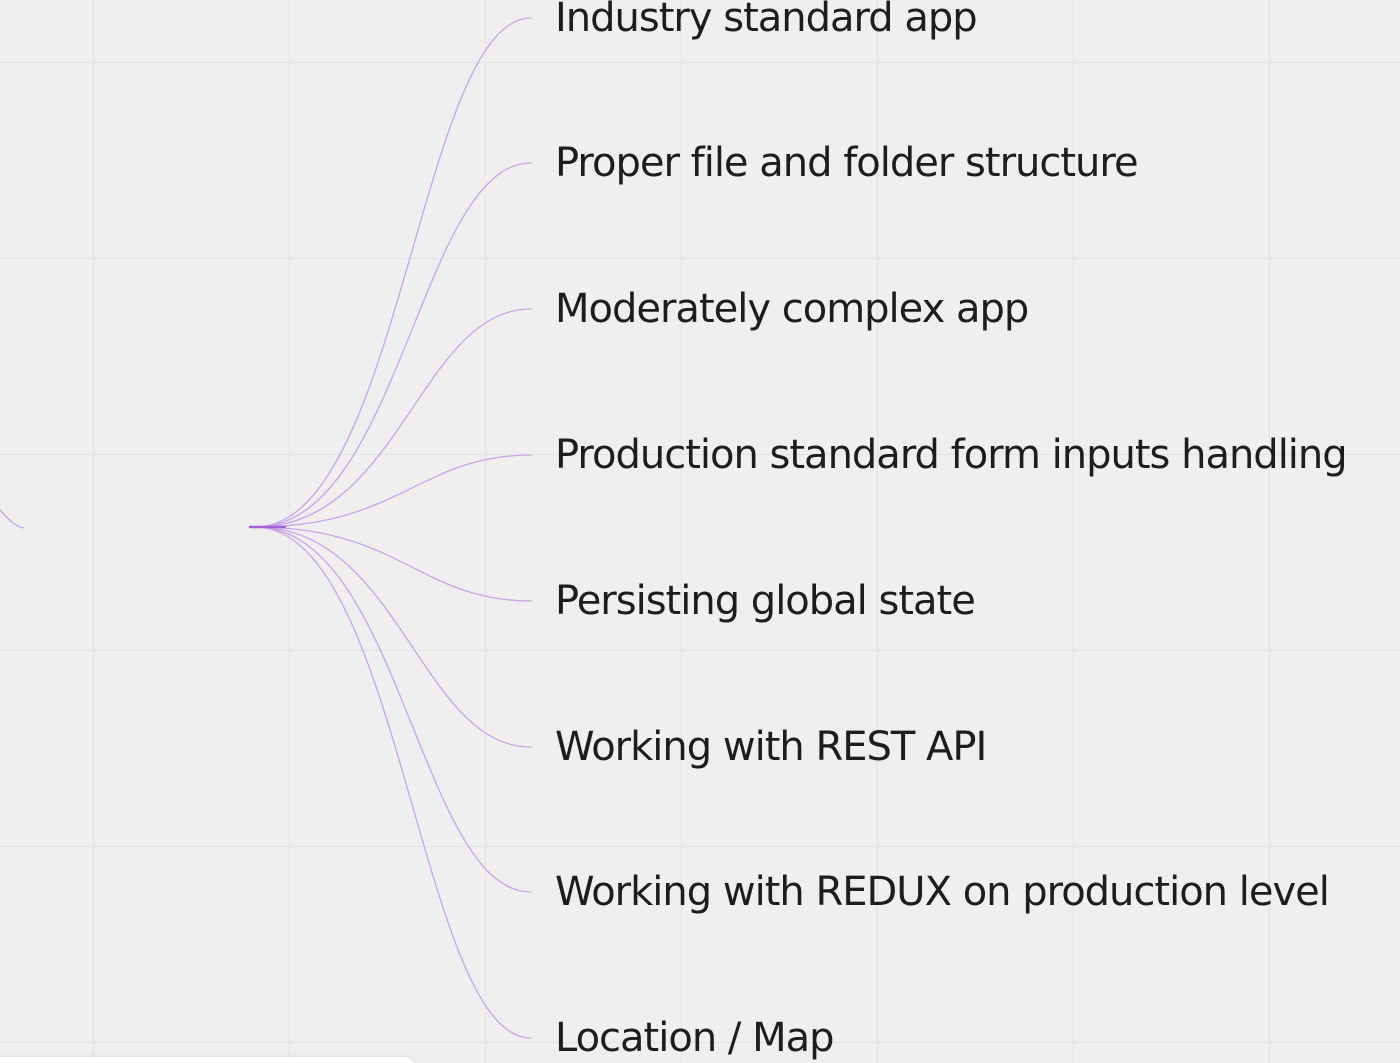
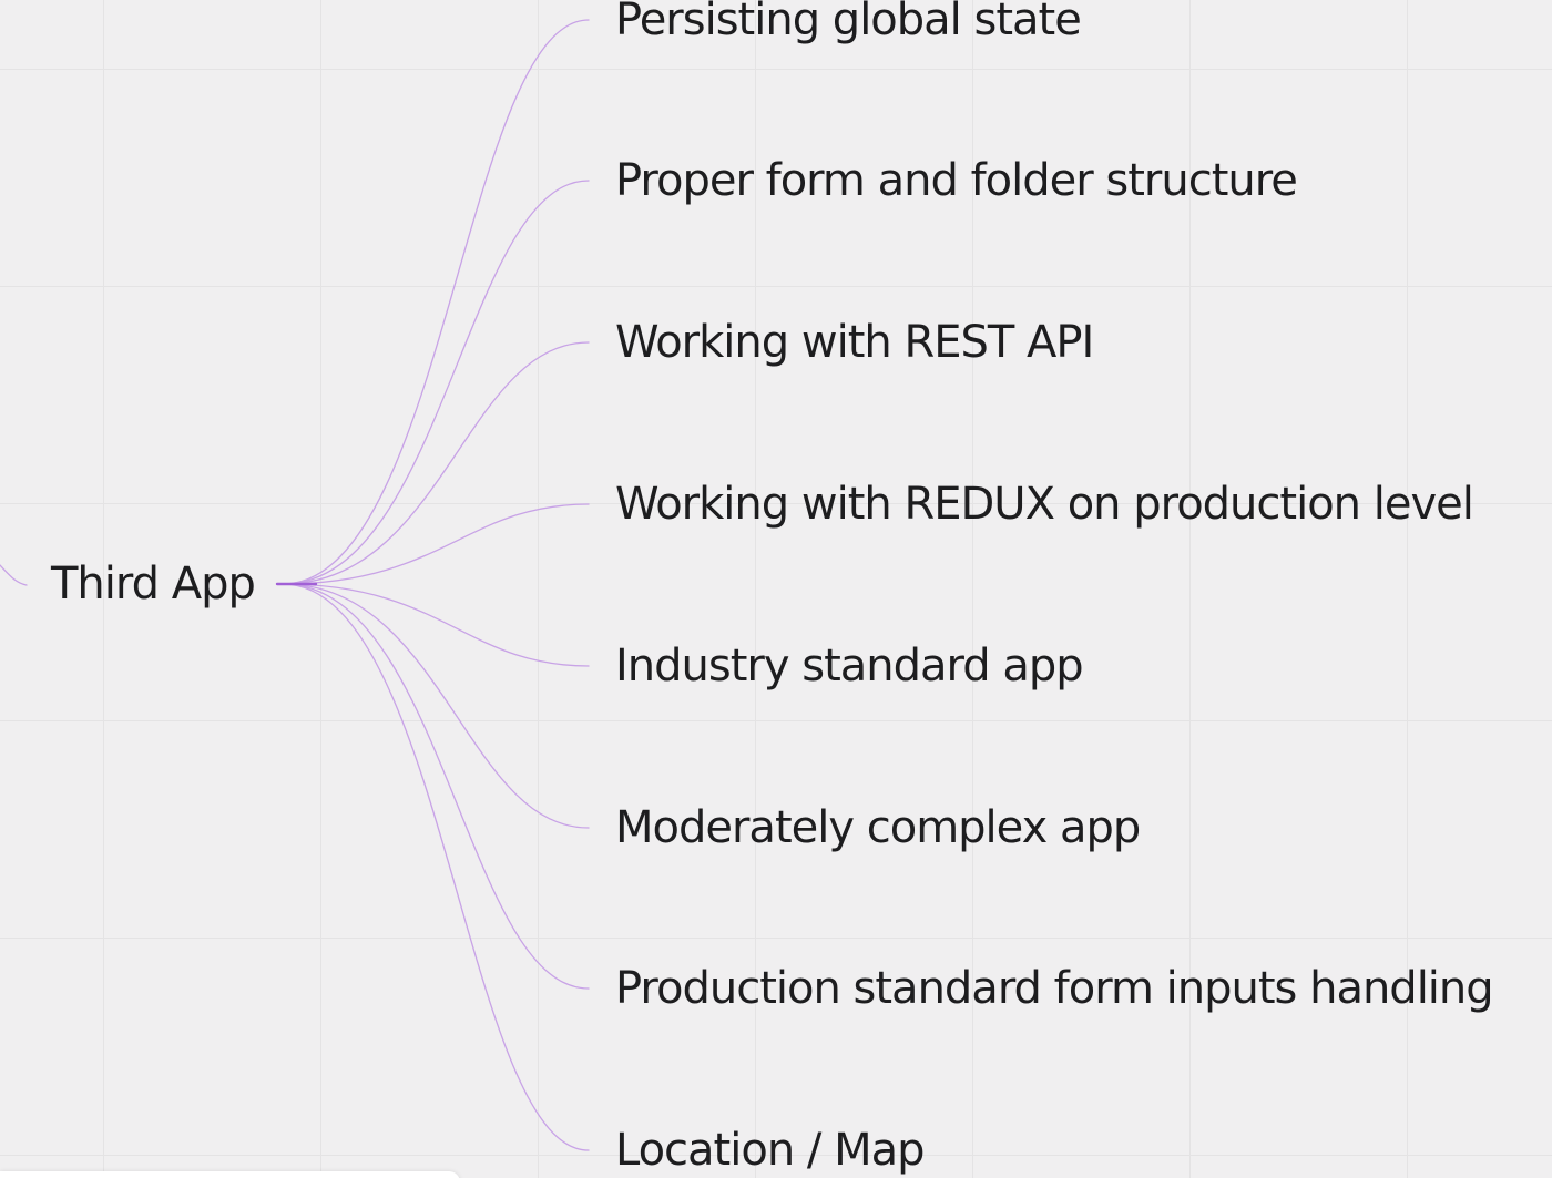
+ Third App
- Industry standard app
+ Persisting global state
- Proper file and folder structure
+ Proper form and folder structure
- Moderately complex app
+ Working with REST API
- Production standard form inputs handling
+ Working with REDUX on production level
- Persisting global state
+ Industry standard app
- Working with REST API
+ Moderately complex app
- Working with REDUX on production level
+ Production standard form inputs handling
  Location / Map
